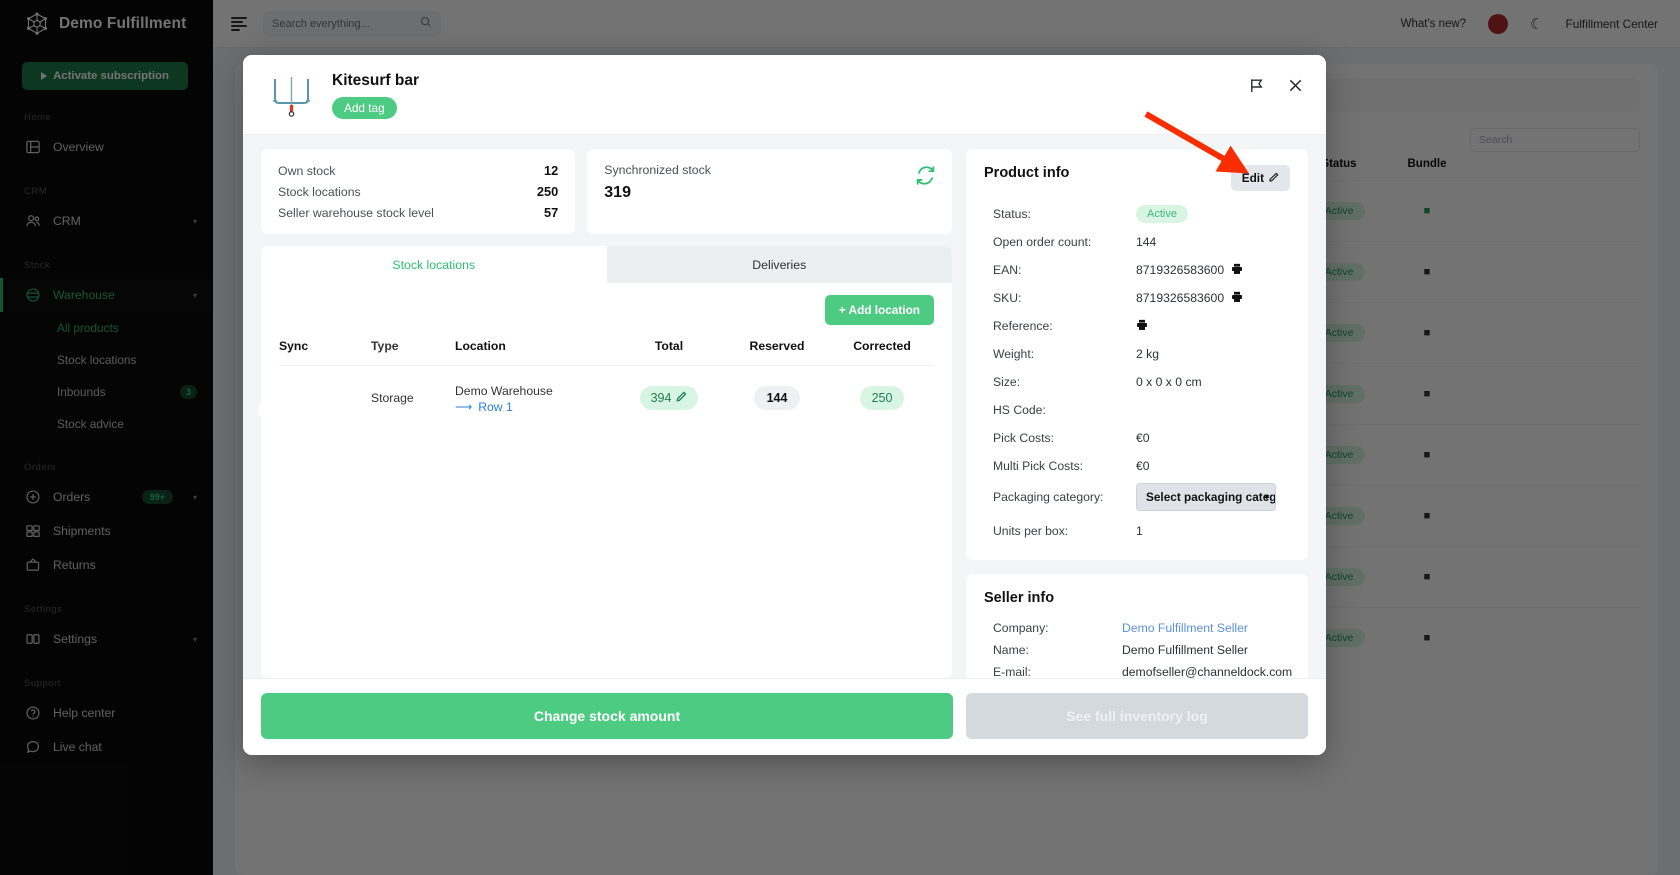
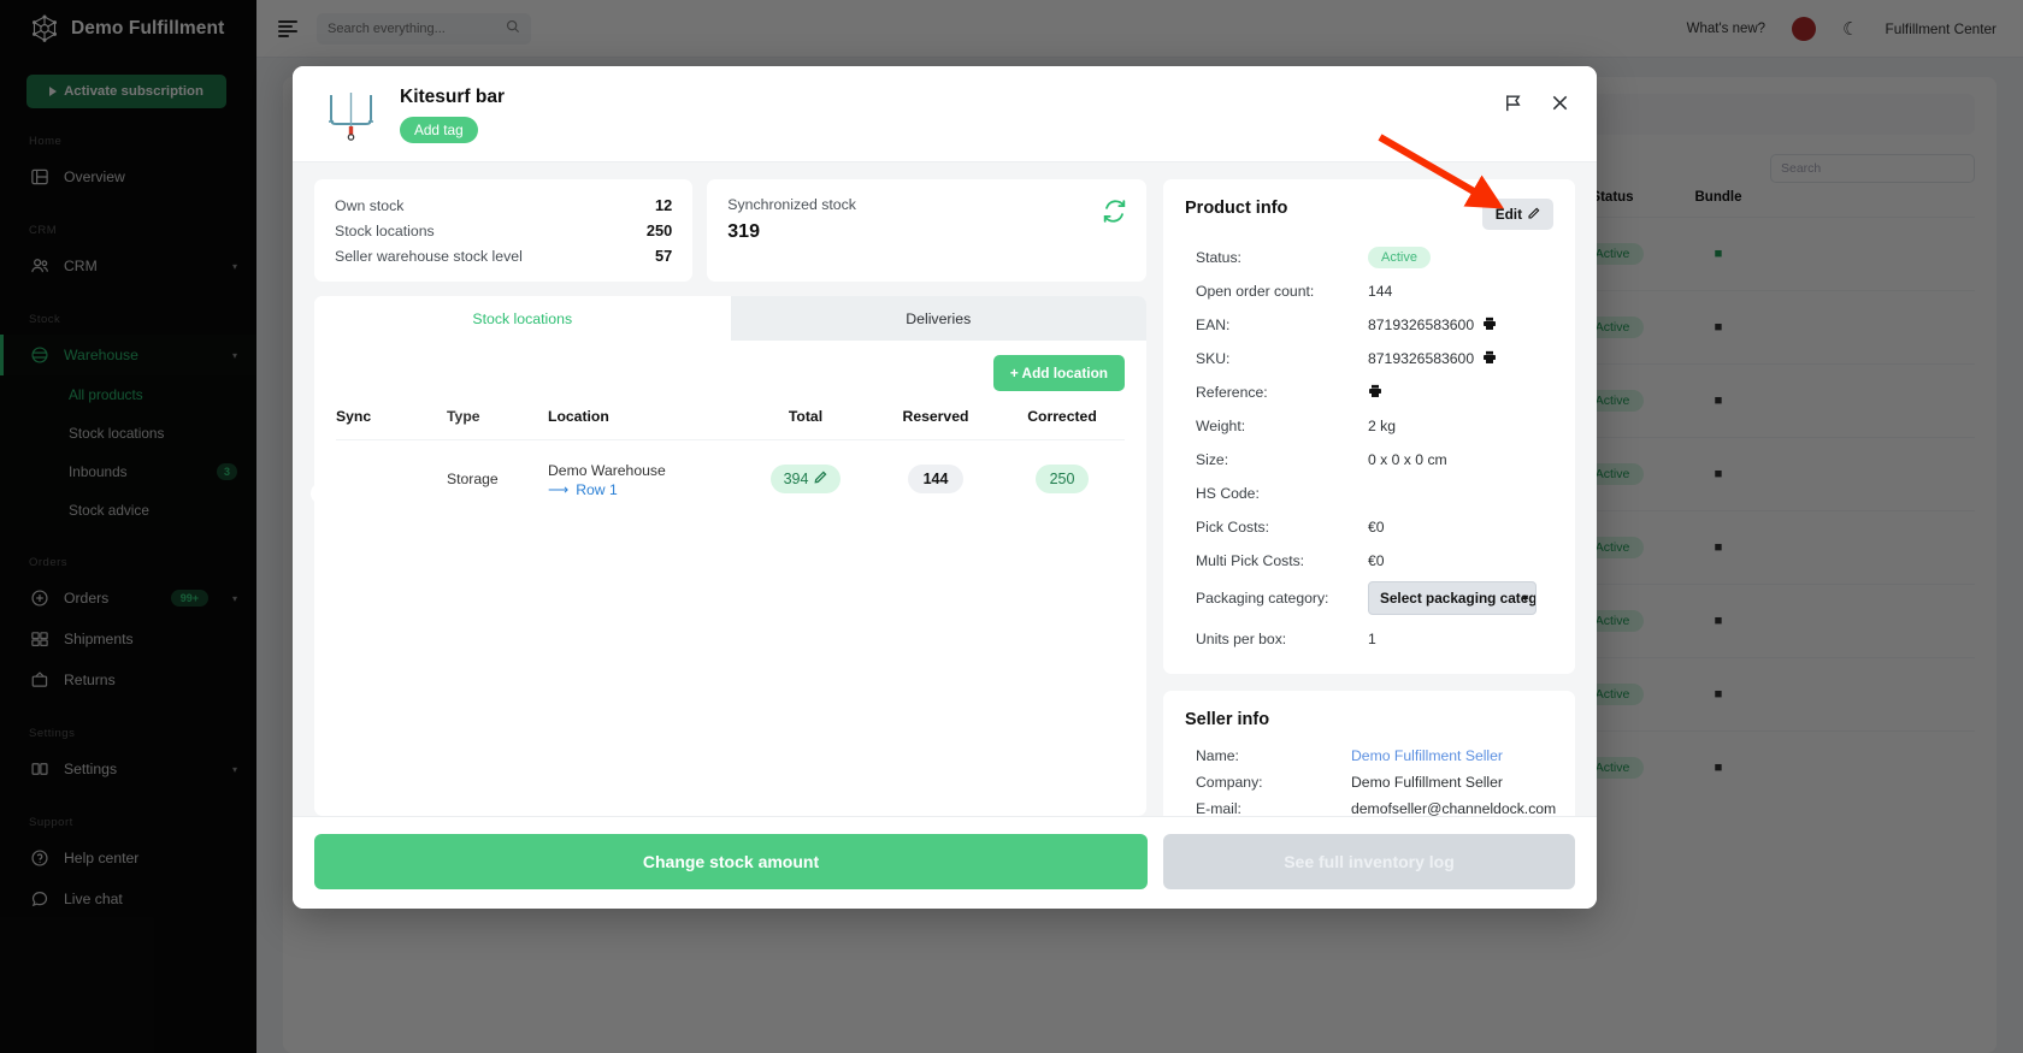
  Demo Fulfillment
  Activate subscription
  Home
  Overview
  CRM
  CRM
  ▾
  Stock
  Warehouse
  ▾
  All products
  Stock locations
  Inbounds
  3
  Stock advice
  Orders
  Orders
  99+
  ▾
  Shipments
  Returns
  Settings
  Settings
  ▾
  Support
  Help center
  Live chat
  Search everything...
  What's new?
  ☾
  Fulfillment Center
  Search
  tatus
  Bundle
  Active
  ■
  Active
  ■
  Active
  ■
  Active
  ■
  Active
  ■
  Active
  ■
  Active
  ■
  Active
  ■
  Kitesurf bar
  Add tag
  Own stock
  12
  Stock locations
  250
  Seller warehouse stock level
  57
  Synchronized stock
  319
  Stock locations
  Deliveries
  + Add location
  Sync
  Type
  Location
  Total
  Reserved
  Corrected
  Storage
  Demo Warehouse
  ⟶
  Row 1
  394
  144
  250
  Product info
  Edit
  Status:
  Active
  Open order count:
  144
  EAN:
  8719326583600
  SKU:
  8719326583600
  Reference:
  Weight:
  2 kg
  Size:
  0 x 0 x 0 cm
  HS Code:
  Pick Costs:
  €0
  Multi Pick Costs:
  €0
  Packaging category:
  Select packaging categ
  ▾
  Units per box:
  1
  Seller info
- Company:
+ Name:
  Demo Fulfillment Seller
- Name:
+ Company:
  Demo Fulfillment Seller
  E-mail:
  demofseller@channeldock.com
  Change stock amount
  See full inventory log
